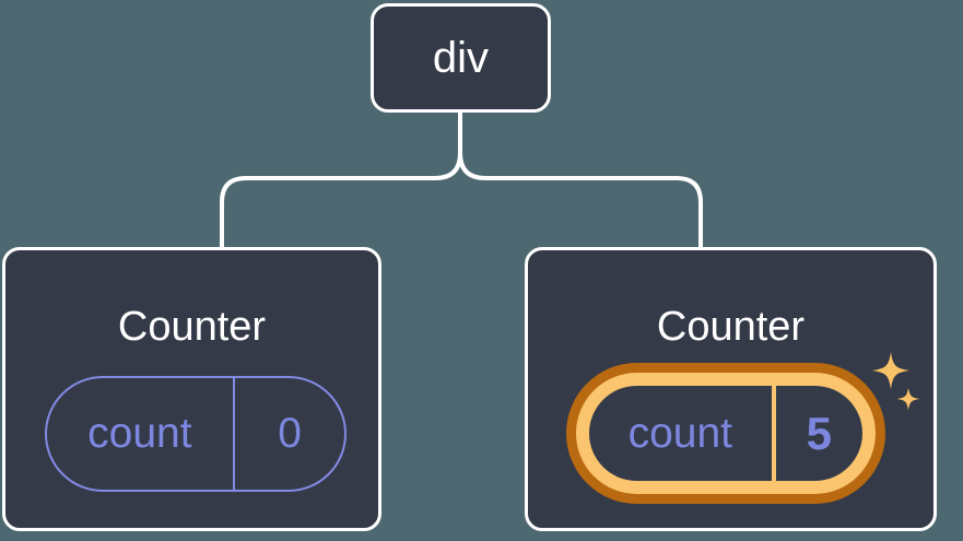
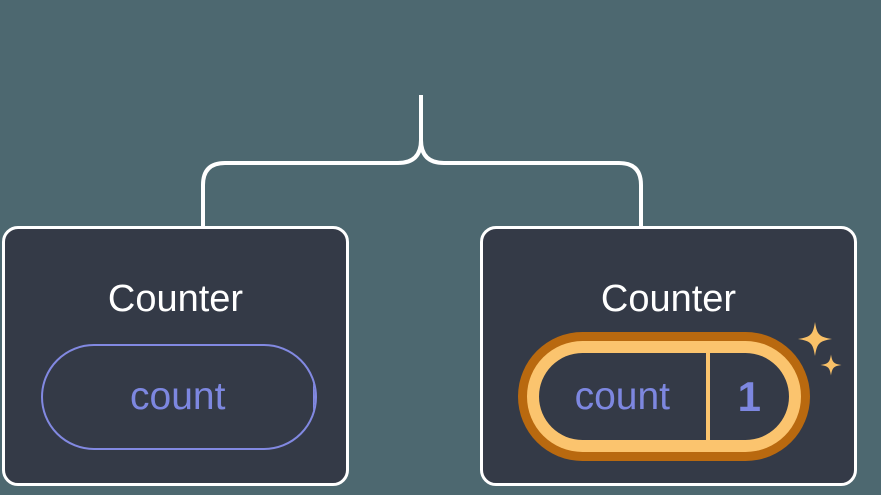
- div
  Counter
  count
- 0
  Counter
  count
- 5
+ 1
